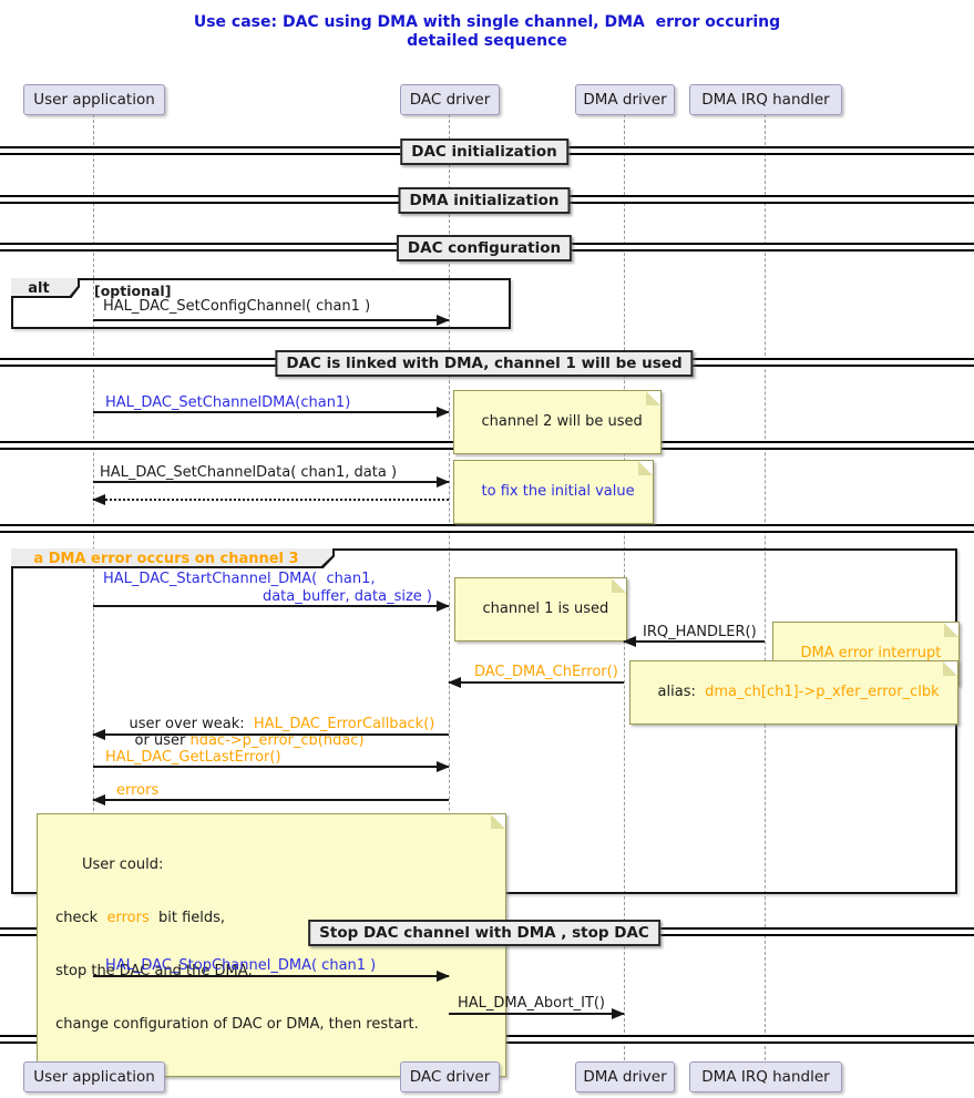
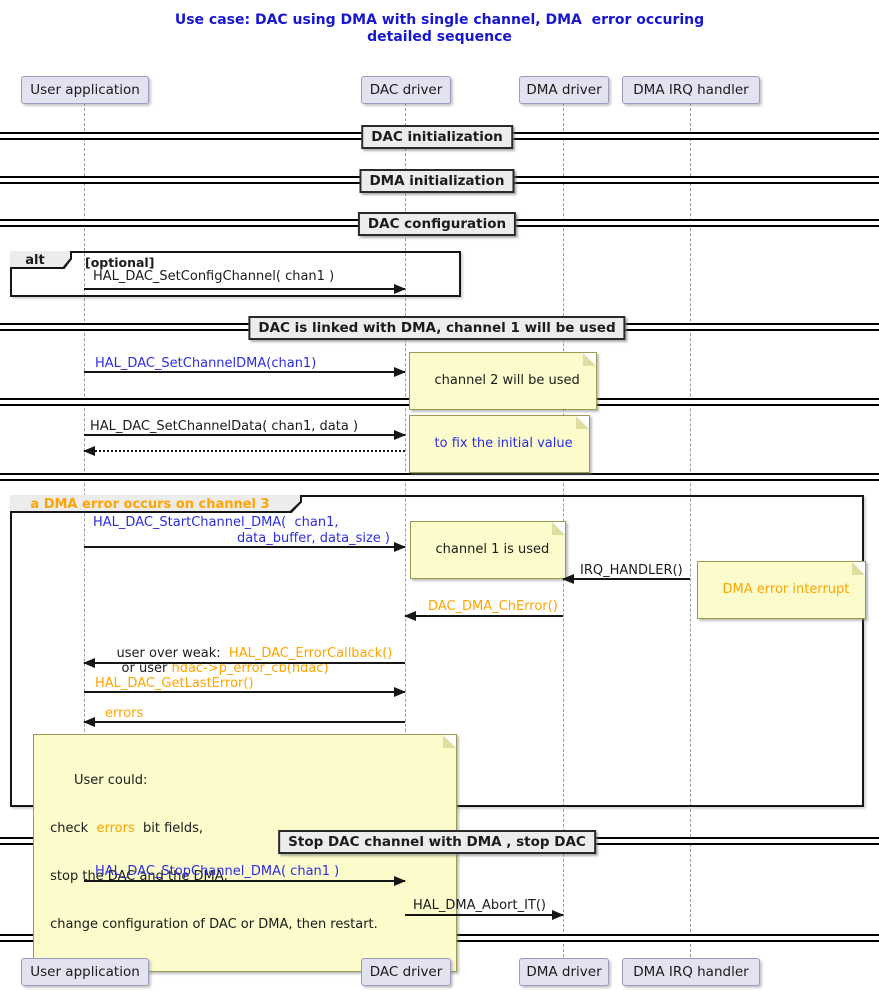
  Use case: DAC using DMA with single channel, DMA error occuring
  detailed sequence
  User application
  DAC driver
  DMA driver
  DMA IRQ handler
  DAC initialization
  DMA initialization
  DAC configuration
  alt
  [optional]
  HAL_DAC_SetConfigChannel( chan1 )
  DAC is linked with DMA, channel 1 will be used
  HAL_DAC_SetChannelDMA(chan1)
  channel 2 will be used
  HAL_DAC_SetChannelData( chan1, data )
  to fix the initial value
  a DMA error occurs on channel 3
  HAL_DAC_StartChannel_DMA( chan1,
  data_buffer, data_size )
  channel 1 is used
  IRQ_HANDLER()
  DMA error interrupt
  DAC_DMA_ChError()
- alias: dma_ch[ch1]->p_xfer_error_clbk
  user over weak: HAL_DAC_ErrorCallback()
  or user hdac->p_error_cb(hdac)
  HAL_DAC_GetLastError()
  errors
  User could:
  check errors bit fields,
  stop the DAC and the DMA,
  change configuration of DAC or DMA, then restart.
  Stop DAC channel with DMA , stop DAC
  HAL_DAC_StopChannel_DMA( chan1 )
  HAL_DMA_Abort_IT()
  User application
  DAC driver
  DMA driver
  DMA IRQ handler
